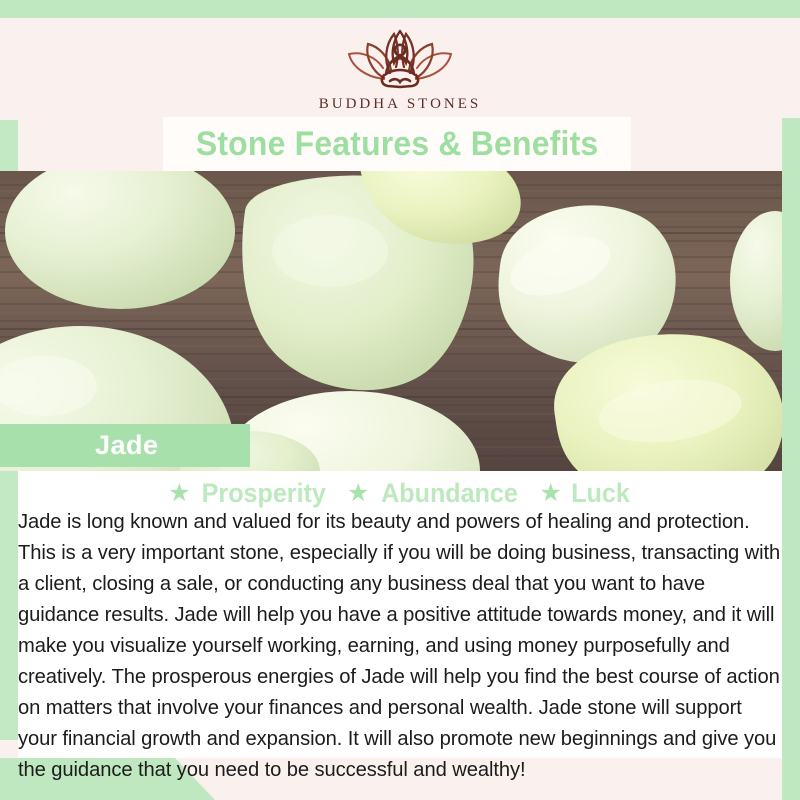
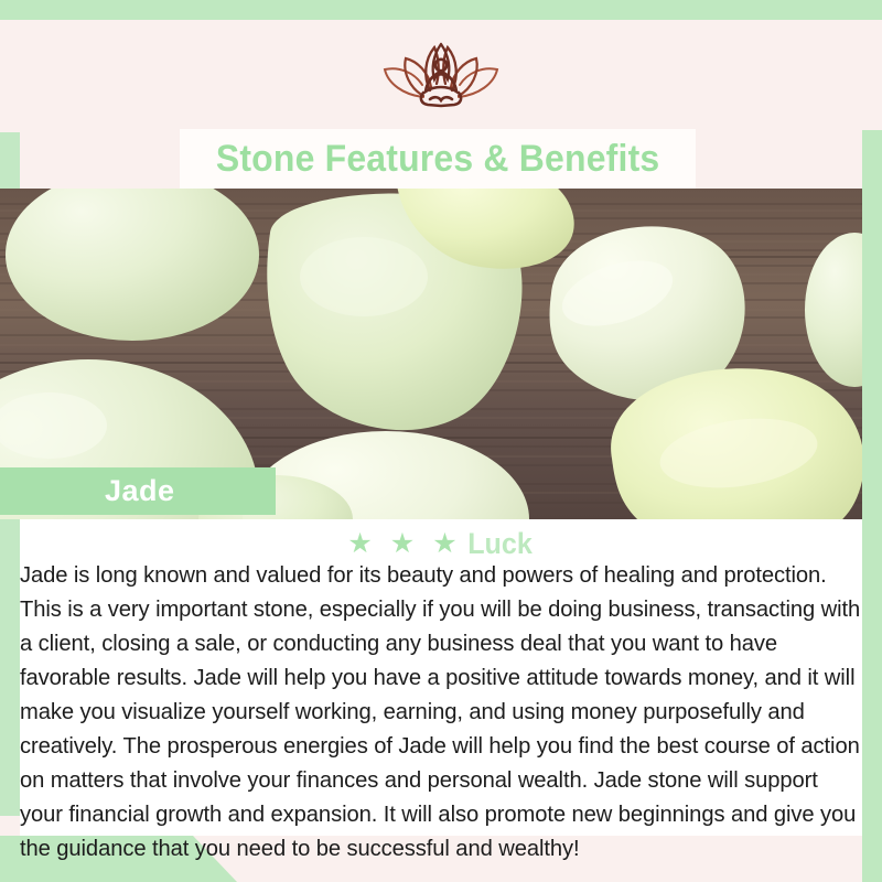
- BUDDHA STONES
  Jade
  Stone Features & Benefits
  ★
- Prosperity
  ★
- Abundance
  ★
  Luck
- Jade is long known and valued for its beauty and powers of healing and protection. This is a very important stone, especially if you will be doing business, transacting with a client, closing a sale, or conducting any business deal that you want to have guidance results. Jade will help you have a positive attitude towards money, and it will make you visualize yourself working, earning, and using money purposefully and creatively. The prosperous energies of Jade will help you find the best course of action on matters that involve your finances and personal wealth. Jade stone will support your financial growth and expansion. It will also promote new beginnings and give you the guidance that you need to be successful and wealthy!
+ Jade is long known and valued for its beauty and powers of healing and protection. This is a very important stone, especially if you will be doing business, transacting with a client, closing a sale, or conducting any business deal that you want to have favorable results. Jade will help you have a positive attitude towards money, and it will make you visualize yourself working, earning, and using money purposefully and creatively. The prosperous energies of Jade will help you find the best course of action on matters that involve your finances and personal wealth. Jade stone will support your financial growth and expansion. It will also promote new beginnings and give you the guidance that you need to be successful and wealthy!
